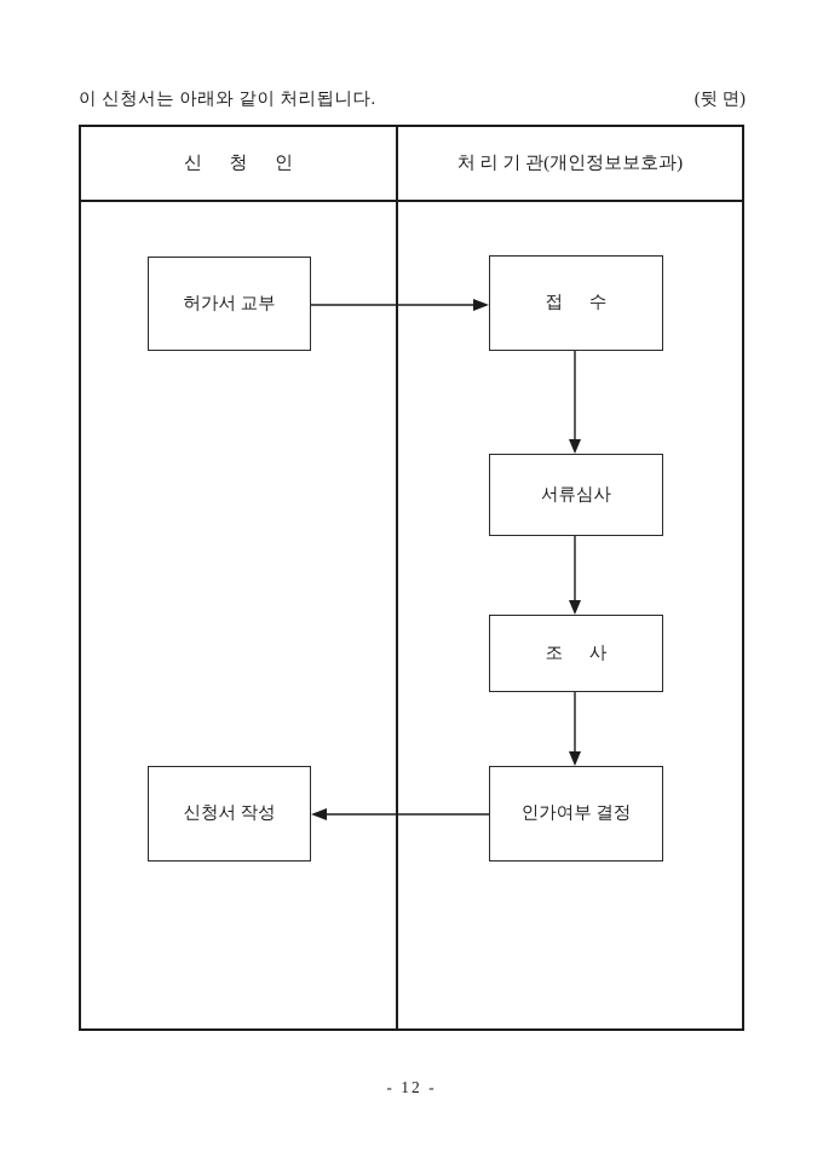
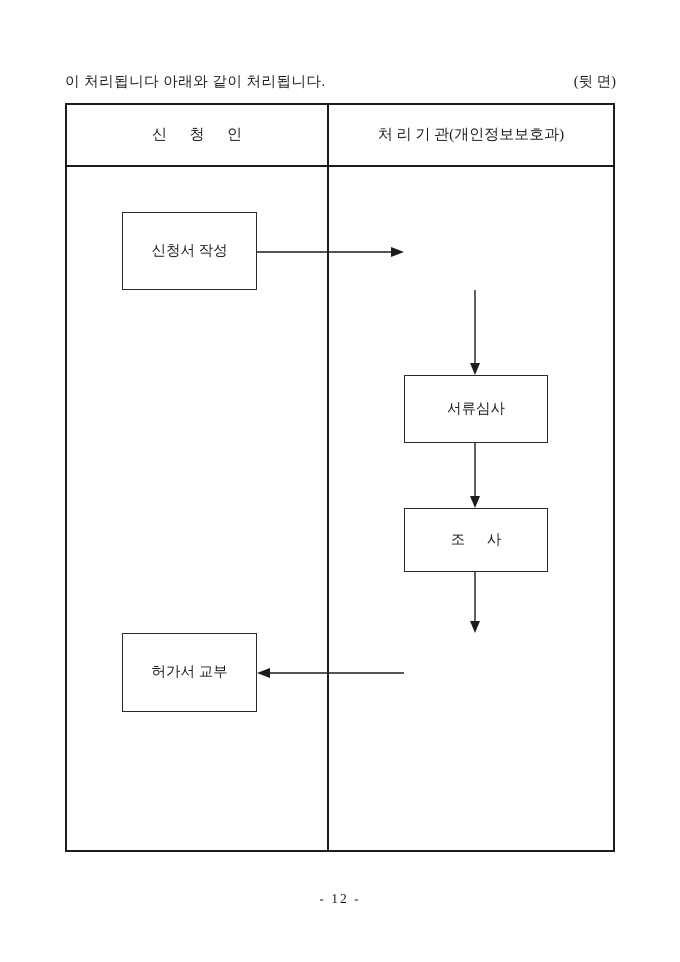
- 이 신청서는 아래와 같이 처리됩니다.
+ 이 처리됩니다 아래와 같이 처리됩니다.
  (뒷 면)
  신 청 인
  처 리 기 관(개인정보보호과)
- 허가서 교부
+ 신청서 작성
- 접 수
  서류심사
  조 사
- 인가여부 결정
- 신청서 작성
+ 허가서 교부
  - 12 -
